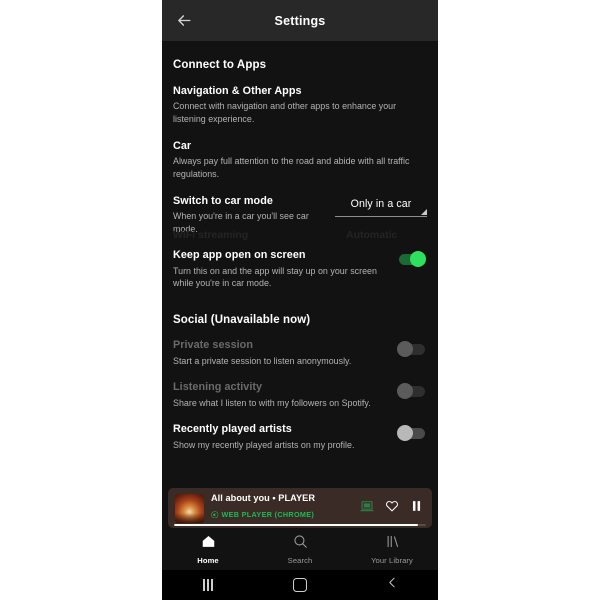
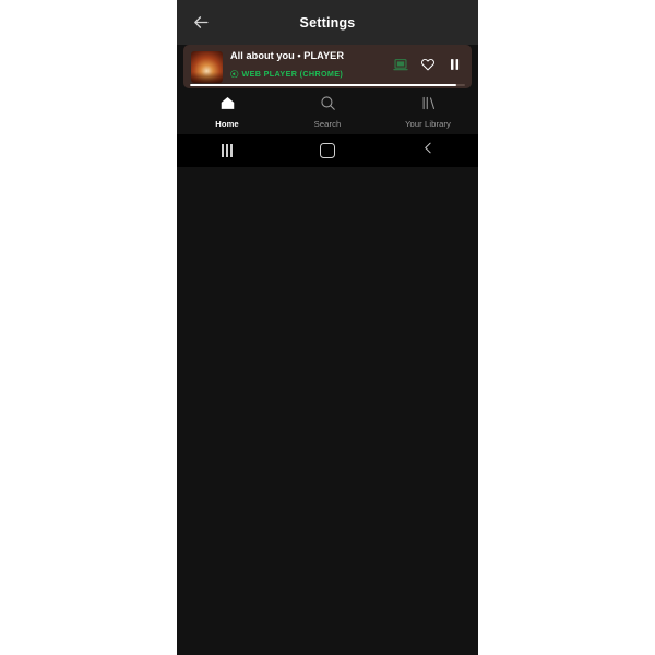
  Settings
- Connect to Apps
- Navigation & Other Apps
- Connect with navigation and other apps to enhance your listening experience.
- Car
- Always pay full attention to the road and abide with all traffic regulations.
- Switch to car mode
- When you're in a car you'll see car mode.
- Only in a car
- Keep app open on screen
- Turn this on and the app will stay up on your screen while you're in car mode.
- Social (Unavailable now)
- Private session
- Start a private session to listen anonymously.
- Listening activity
- Share what I listen to with my followers on Spotify.
- Recently played artists
- Show my recently played artists on my profile.
- WiFi streaming
  All about you • PLAYER
  WEB PLAYER (CHROME)
  Home
  Search
  Your Library
